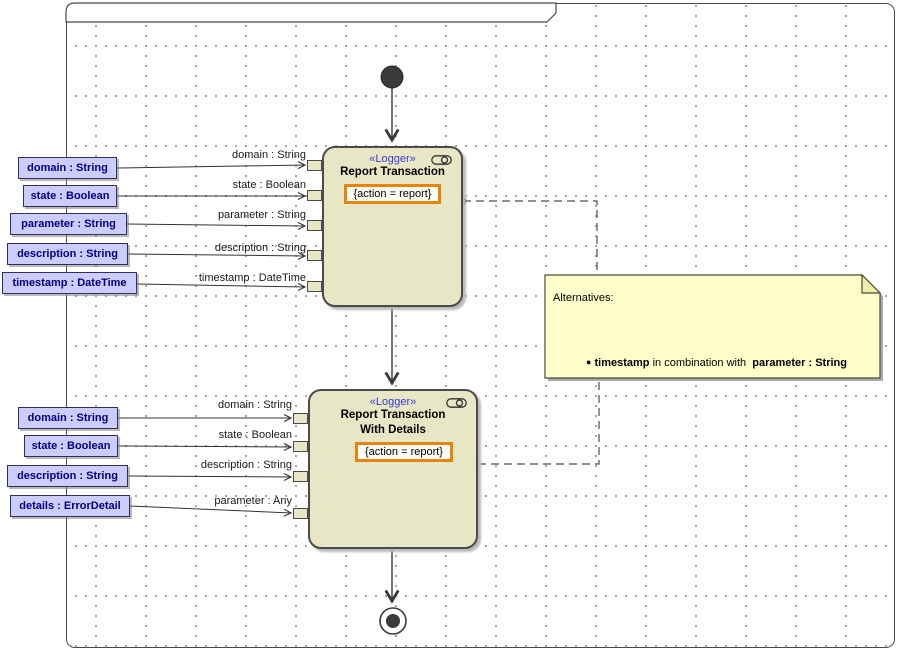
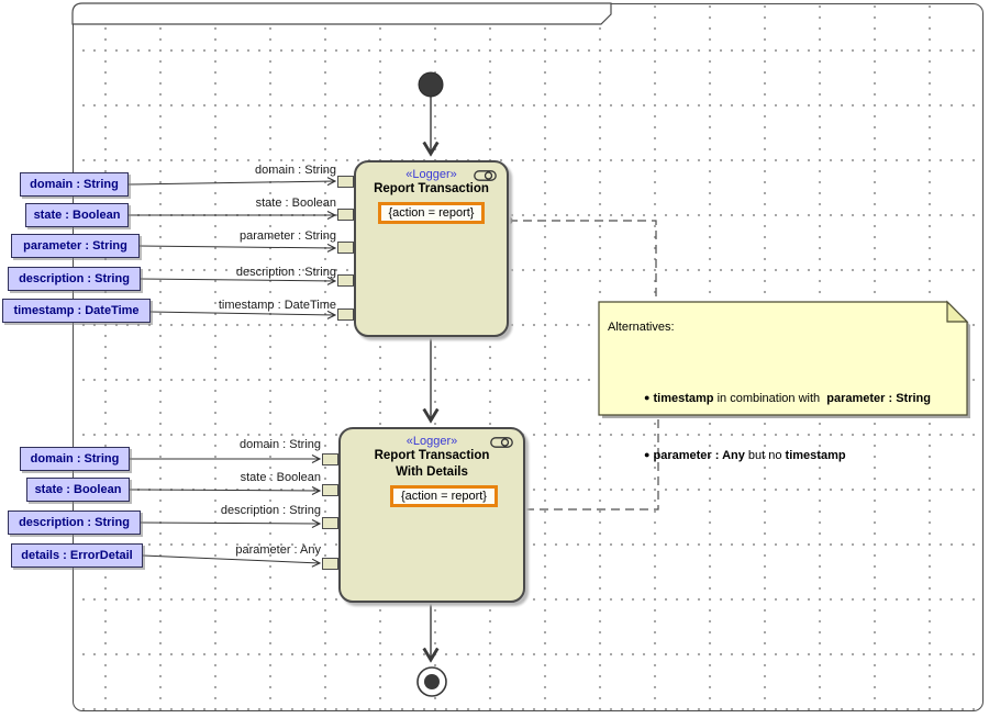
  domain : String
  state : Boolean
  parameter : String
  description : String
  timestamp : DateTime
  domain : String
  state : Boolean
  description : String
  details : ErrorDetail
  «Logger»
  Report Transaction
  {action = report}
  domain : String
  state : Boolean
  parameter : String
  description : String
  timestamp : DateTime
  «Logger»
  Report Transaction
  With Details
  {action = report}
  domain : String
  state : Boolean
  description : String
  parameter : Any
  Alternatives:
  ● timestamp in combination with parameter : String
+ ● parameter : Any but no timestamp
